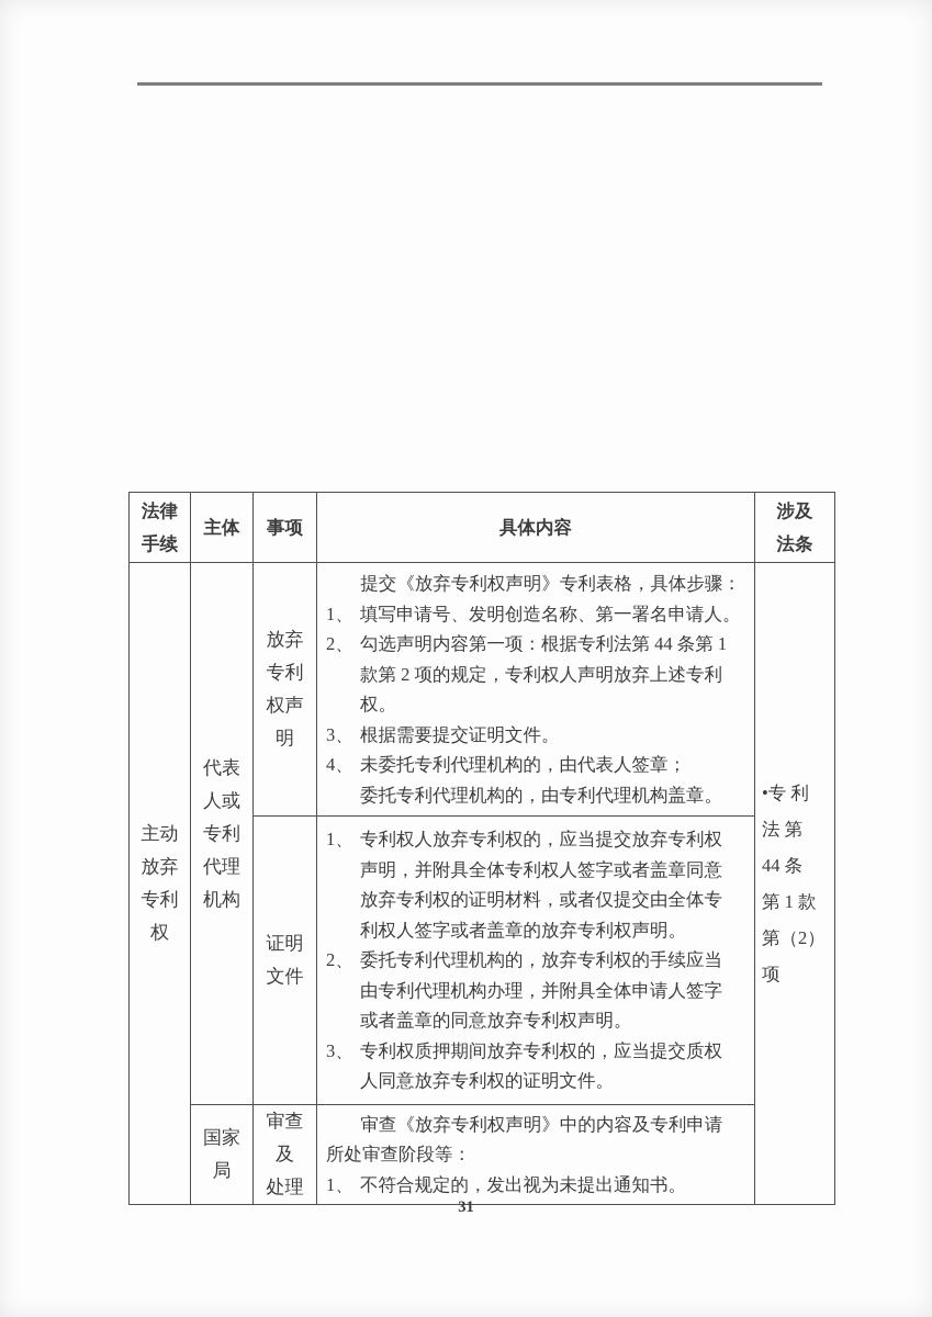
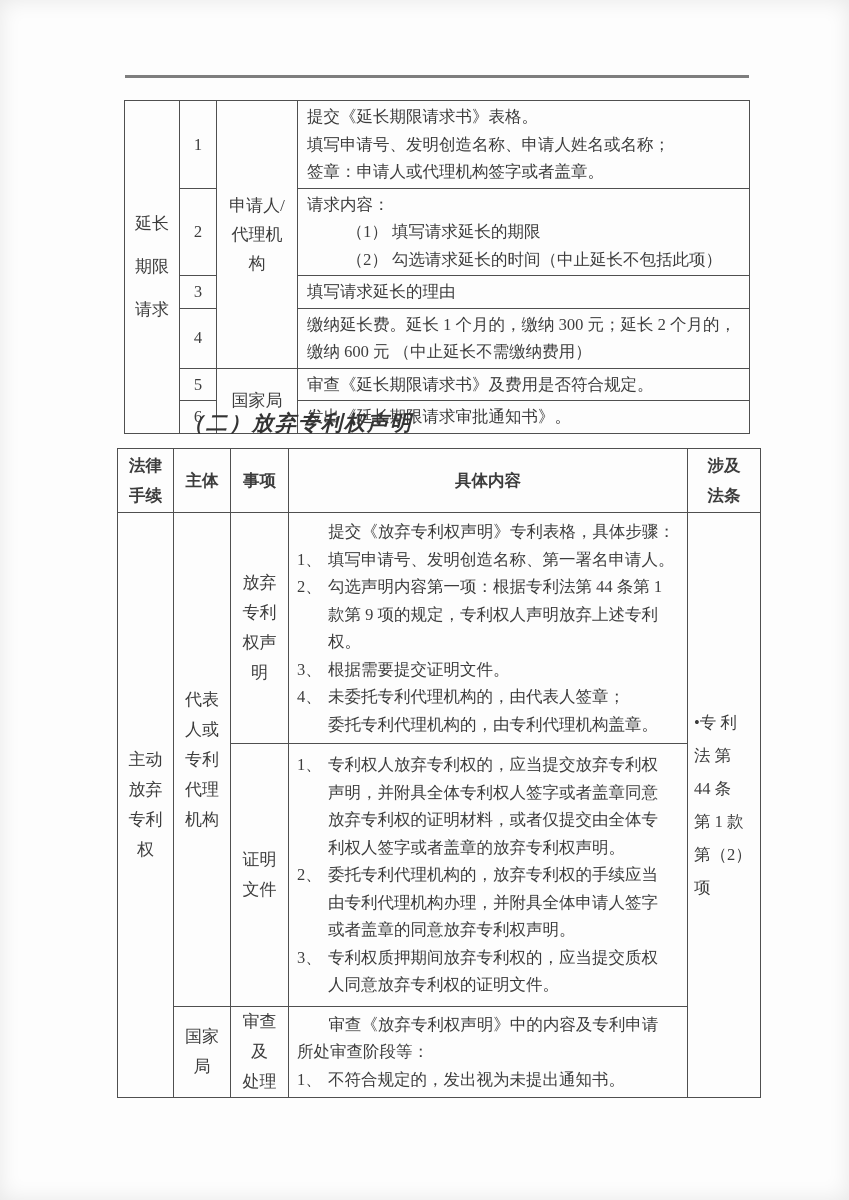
+ 延长 期限 请求	1	申请人/ 代理机 构	提交《延长期限请求书》表格。 填写申请号、发明创造名称、申请人姓名或名称； 签章：申请人或代理机构签字或者盖章。
+ 2	请求内容： （1） 填写请求延长的期限 （2） 勾选请求延长的时间（中止延长不包括此项）
+ 3	填写请求延长的理由
+ 4	缴纳延长费。延长 1 个月的，缴纳 300 元；延长 2 个月的， 缴纳 600 元 （中止延长不需缴纳费用）
+ 5	国家局	审查《延长期限请求书》及费用是否符合规定。
+ 6	发出《延长期限请求审批通知书》。
+ （二）放弃专利权声明
  法律 手续	主体	事项	具体内容	涉及 法条
- 主动 放弃 专利 权	代表 人或 专利 代理 机构	放弃 专利 权声 明	提交《放弃专利权声明》专利表格，具体步骤： 1、 填写申请号、发明创造名称、第一署名申请人。 2、 勾选声明内容第一项：根据专利法第 44 条第 1 款第 2 项的规定，专利权人声明放弃上述专利 权。 3、 根据需要提交证明文件。 4、 未委托专利代理机构的，由代表人签章； 委托专利代理机构的，由专利代理机构盖章。	•专 利 法 第 44 条 第 1 款 第（2） 项
+ 主动 放弃 专利 权	代表 人或 专利 代理 机构	放弃 专利 权声 明	提交《放弃专利权声明》专利表格，具体步骤： 1、 填写申请号、发明创造名称、第一署名申请人。 2、 勾选声明内容第一项：根据专利法第 44 条第 1 款第 9 项的规定，专利权人声明放弃上述专利 权。 3、 根据需要提交证明文件。 4、 未委托专利代理机构的，由代表人签章； 委托专利代理机构的，由专利代理机构盖章。	•专 利 法 第 44 条 第 1 款 第（2） 项
  证明 文件	1、 专利权人放弃专利权的，应当提交放弃专利权 声明，并附具全体专利权人签字或者盖章同意 放弃专利权的证明材料，或者仅提交由全体专 利权人签字或者盖章的放弃专利权声明。 2、 委托专利代理机构的，放弃专利权的手续应当 由专利代理机构办理，并附具全体申请人签字 或者盖章的同意放弃专利权声明。 3、 专利权质押期间放弃专利权的，应当提交质权 人同意放弃专利权的证明文件。
  国家 局	审查 及 处理	审查《放弃专利权声明》中的内容及专利申请 所处审查阶段等： 1、 不符合规定的，发出视为未提出通知书。
- 31
